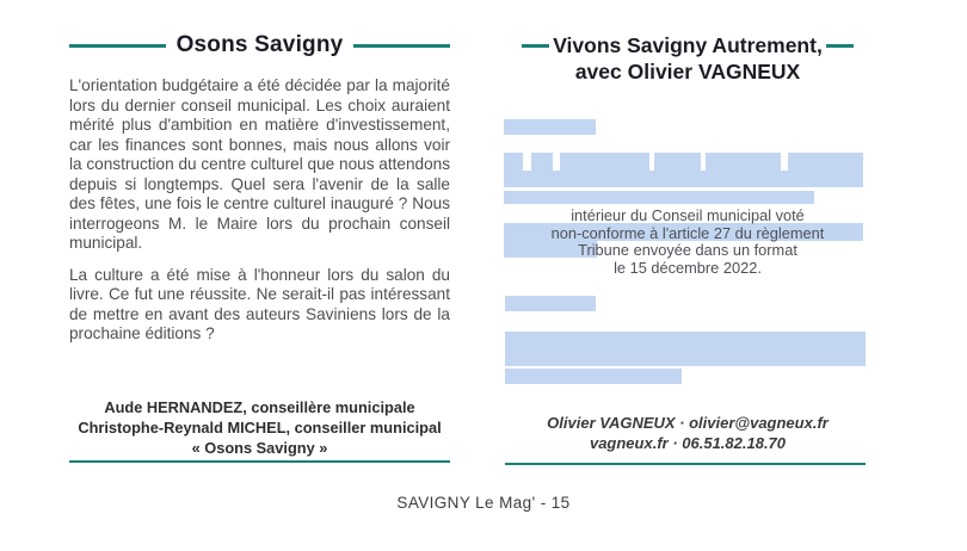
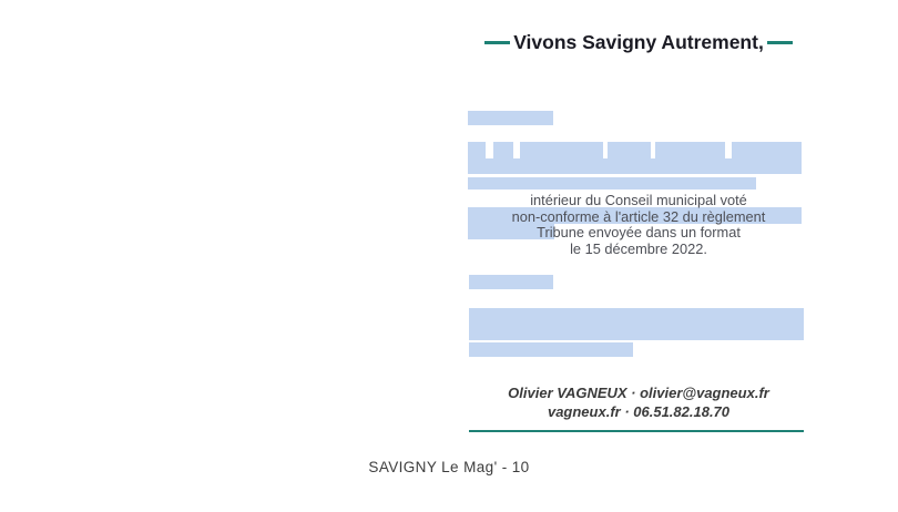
- Osons Savigny
- L'orientation budgétaire a été décidée par la majorité lors du dernier conseil municipal. Les choix auraient mérité plus d'ambition en matière d'investissement, car les finances sont bonnes, mais nous allons voir la construction du centre culturel que nous attendons depuis si longtemps. Quel sera l'avenir de la salle des fêtes, une fois le centre culturel inauguré ? Nous interrogeons M. le Maire lors du prochain conseil municipal.
- La culture a été mise à l'honneur lors du salon du livre. Ce fut une réussite. Ne serait-il pas intéressant de mettre en avant des auteurs Saviniens lors de la prochaine éditions ?
- Aude HERNANDEZ, conseillère municipale
- Christophe-Reynald MICHEL, conseiller municipal
- « Osons Savigny »
  Vivons Savigny Autrement,
- avec Olivier VAGNEUX
  intérieur du Conseil municipal voté
- non-conforme à l'article 27 du règlement
+ non-conforme à l'article 32 du règlement
  Tribune envoyée dans un format
  le 15 décembre 2022.
  Olivier VAGNEUX · olivier@vagneux.fr
  vagneux.fr · 06.51.82.18.70
- SAVIGNY Le Mag' - 15
+ SAVIGNY Le Mag' - 10
